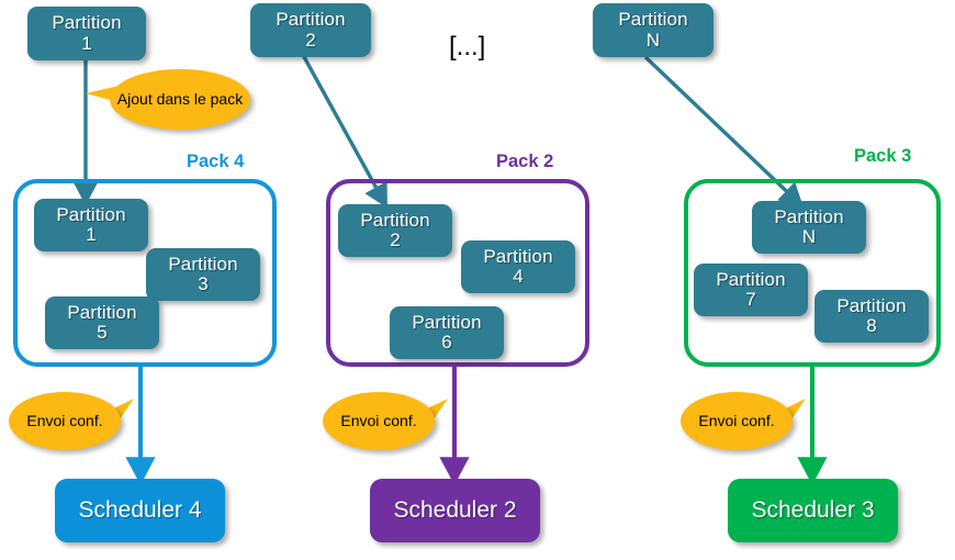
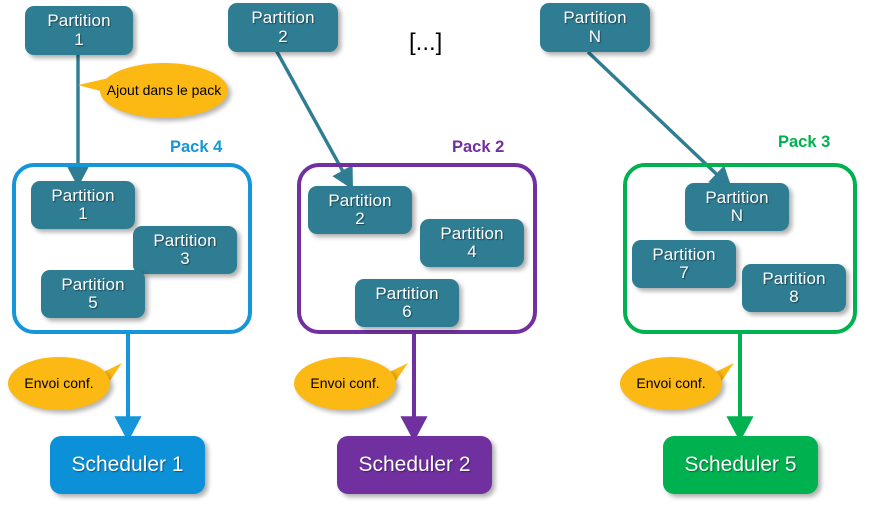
  Partition
  1
  Partition
  2
  [...]
  Partition
  N
  Ajout dans le pack
  Pack 4
  Partition
  1
  Partition
  3
  Partition
  5
  Pack 2
  Partition
  2
  Partition
  4
  Partition
  6
  Pack 3
  Partition
  N
  Partition
  7
  Partition
  8
  Envoi conf.
  Envoi conf.
  Envoi conf.
- Scheduler 4
+ Scheduler 1
  Scheduler 2
- Scheduler 3
+ Scheduler 5
